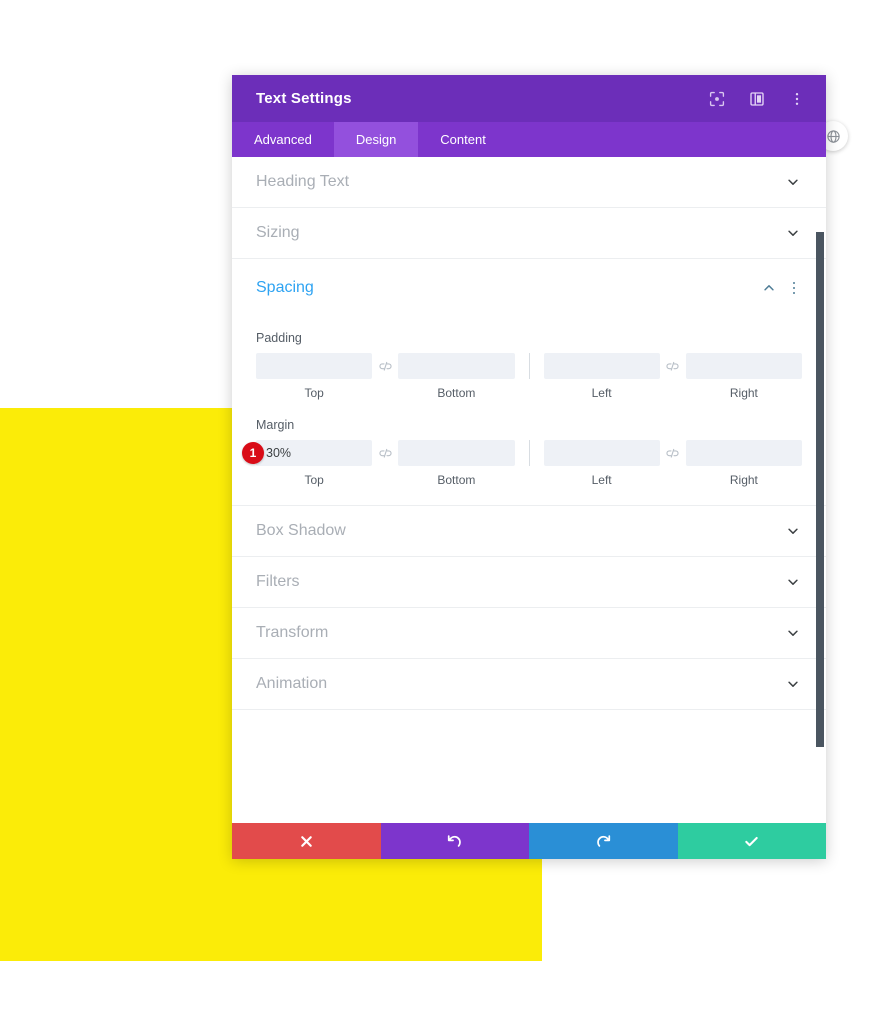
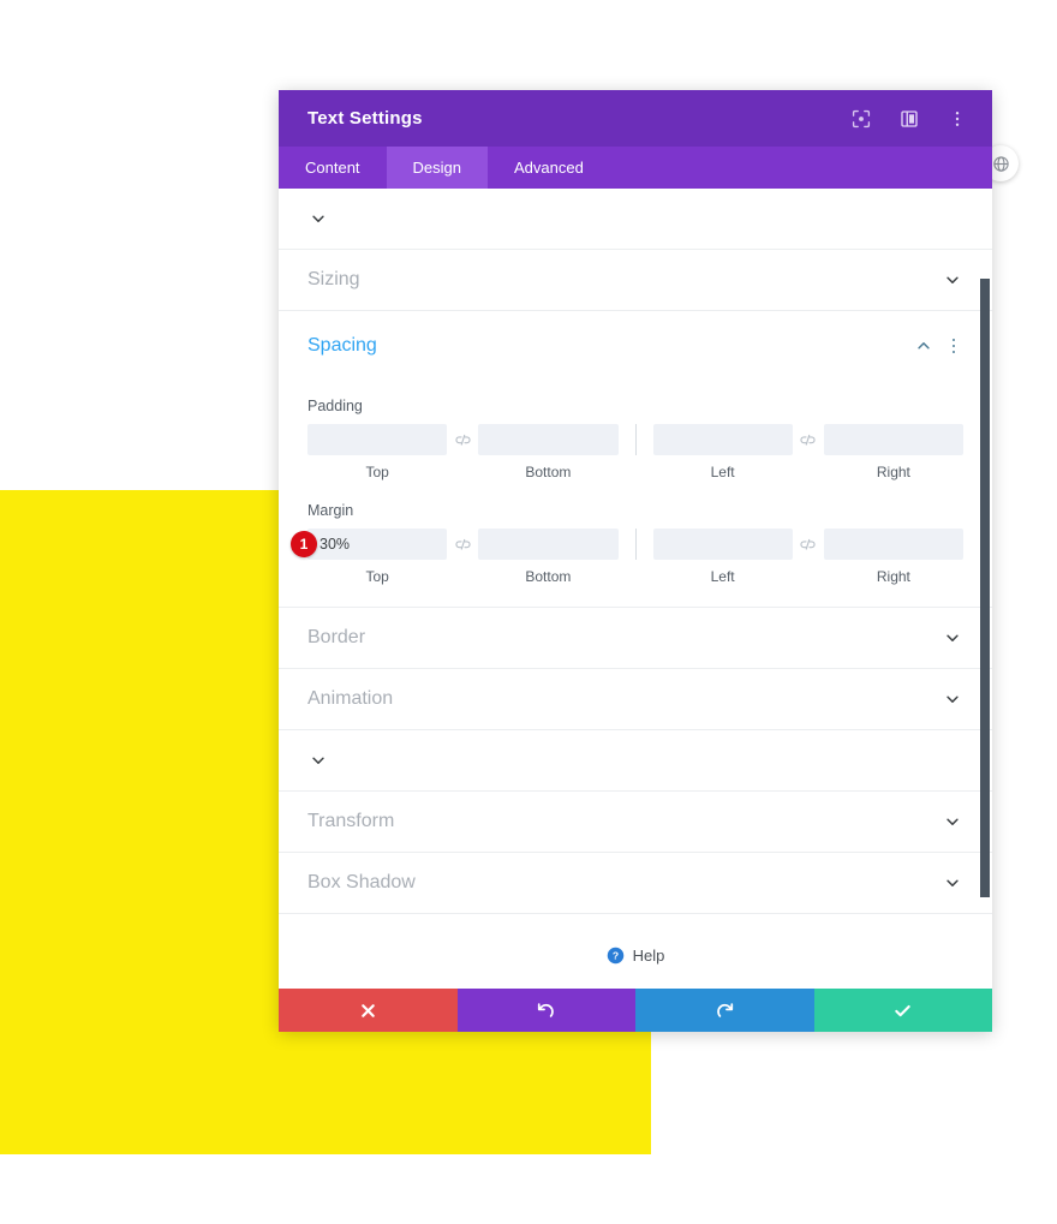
  Text Settings
- Advanced
+ Content
  Design
- Content
+ Advanced
- Heading Text
  Sizing
  Spacing
  Padding
  Top
  Bottom
  Left
  Right
  Margin
  1
  30%
  Top
  Bottom
  Left
  Right
+ Border
- Box Shadow
+ Animation
- Filters
  Transform
- Animation
+ Box Shadow
+ ?
+ Help
